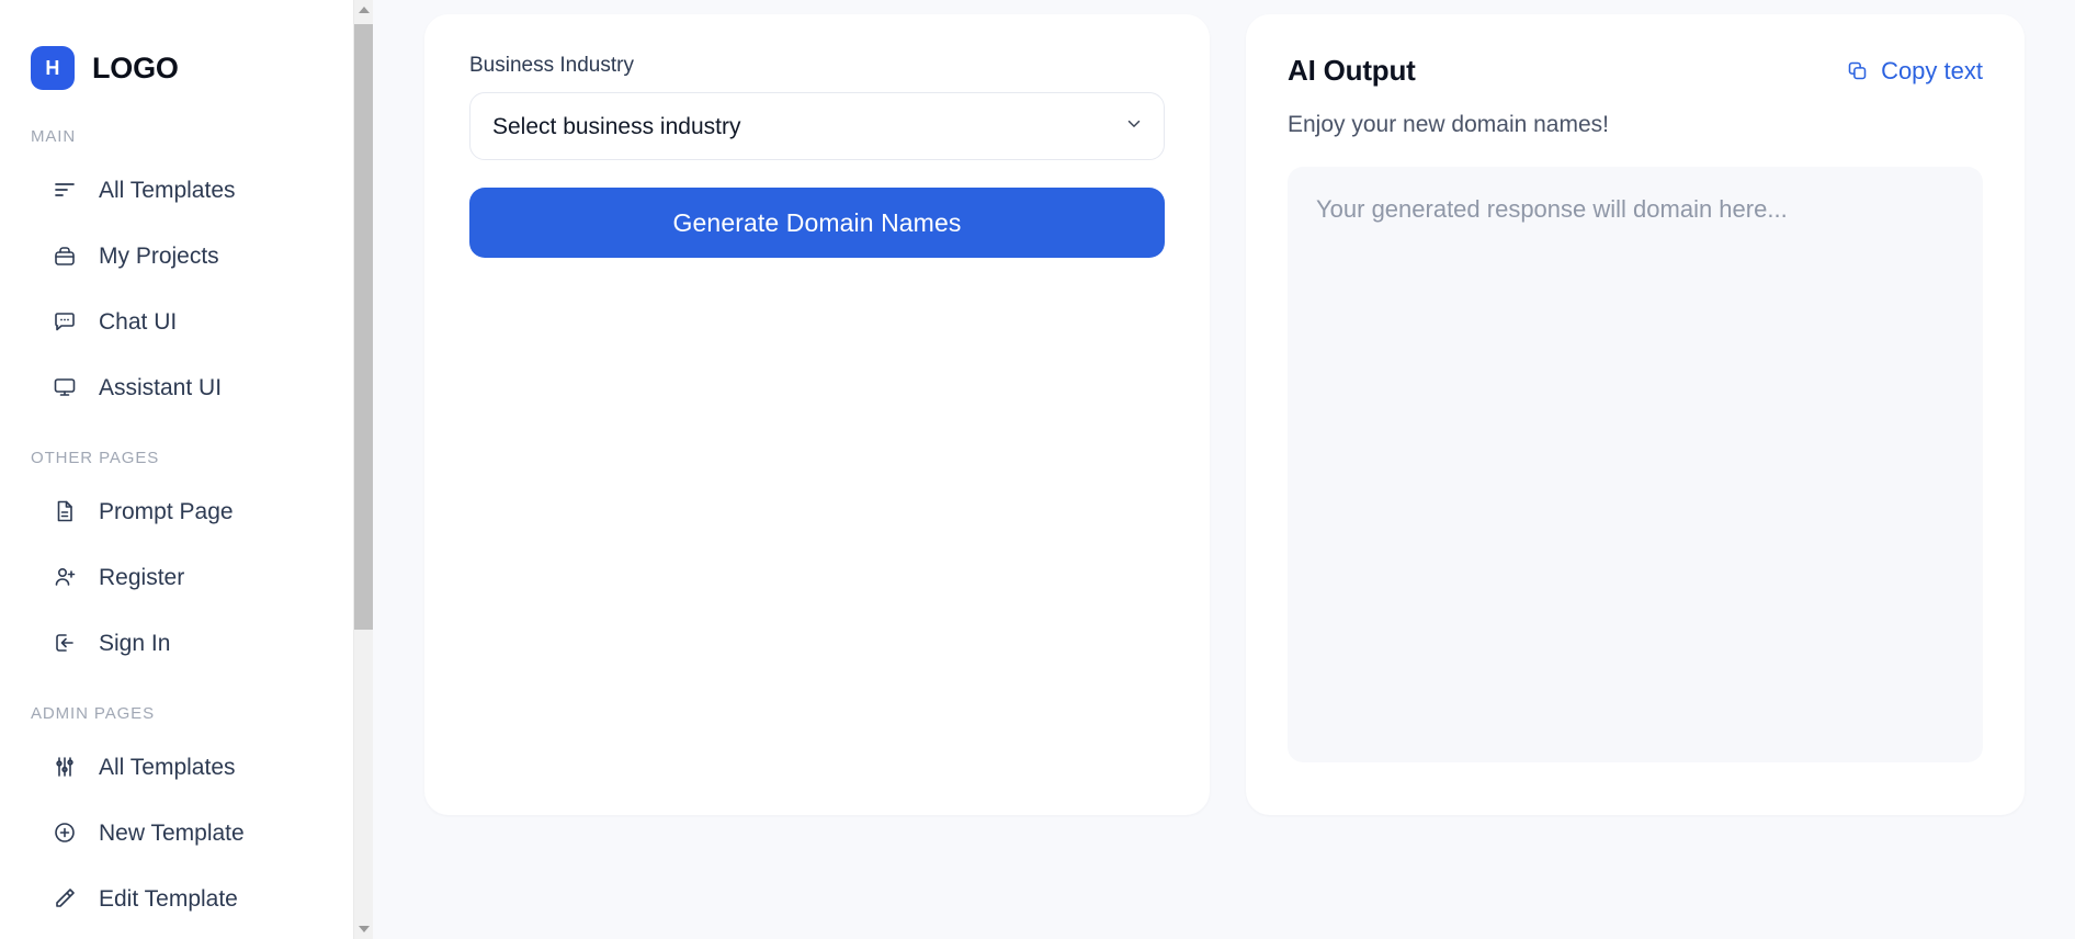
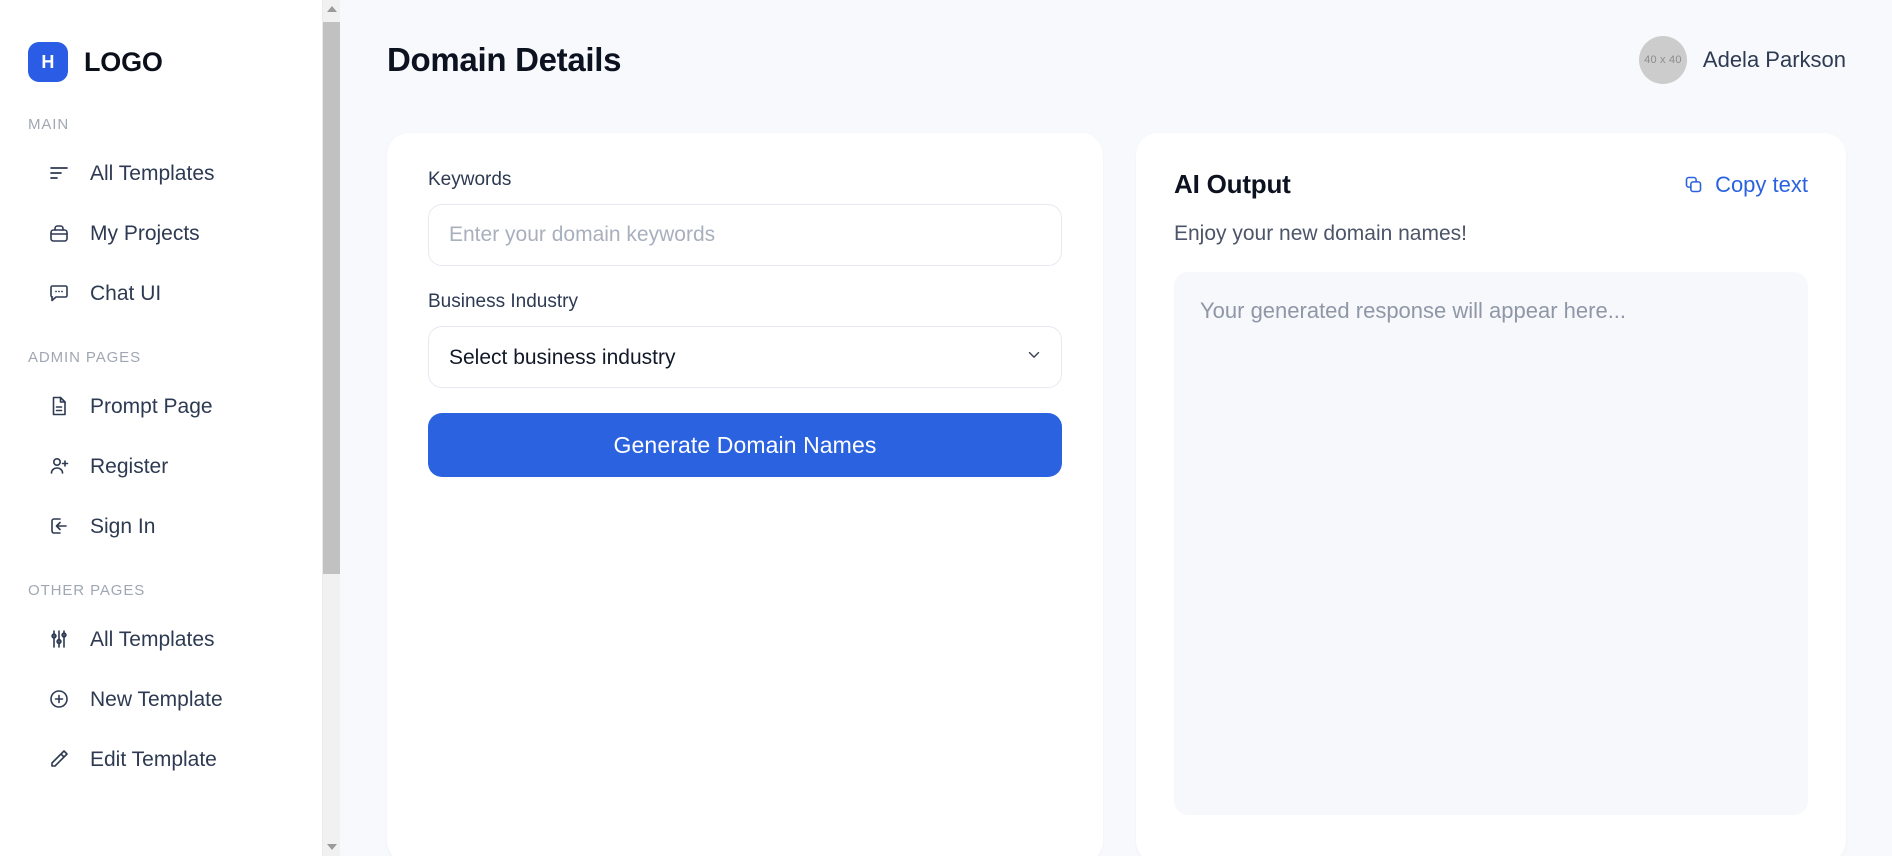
  H
  LOGO
  MAIN
  All Templates
  My Projects
  Chat UI
- Assistant UI
- OTHER PAGES
+ ADMIN PAGES
  Prompt Page
  Register
  Sign In
- ADMIN PAGES
+ OTHER PAGES
  All Templates
  New Template
  Edit Template
+ Domain Details
+ 40 x 40
+ Adela Parkson
+ Keywords
+ Enter your domain keywords
  Business Industry
  Select business industry
  Generate Domain Names
  AI Output
  Copy text
  Enjoy your new domain names!
- Your generated response will domain here...
+ Your generated response will appear here...
